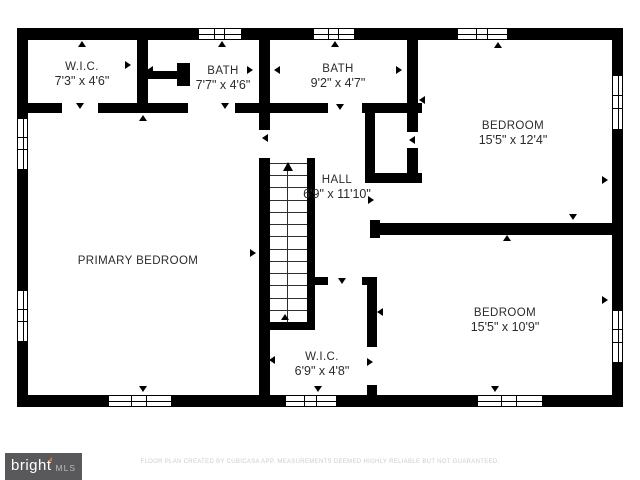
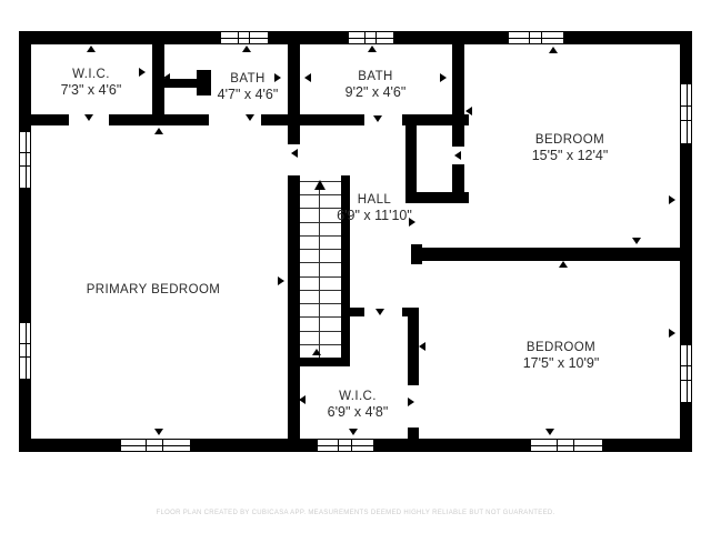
  W.I.C.
  7'3" x 4'6"
  BATH
- 7'7" x 4'6"
+ 4'7" x 4'6"
  BATH
- 9'2" x 4'7"
+ 9'2" x 4'6"
  BEDROOM
  15'5" x 12'4"
  HALL
  6'9" x 11'10"
  PRIMARY BEDROOM
  BEDROOM
- 15'5" x 10'9"
+ 17'5" x 10'9"
  W.I.C.
  6'9" x 4'8"
- bright
- MLS
